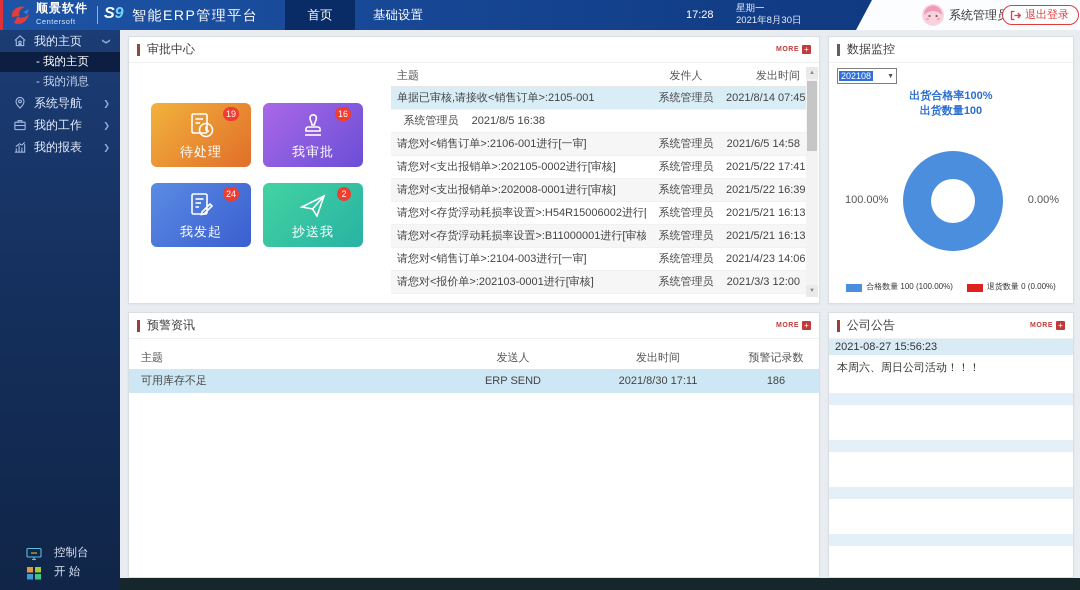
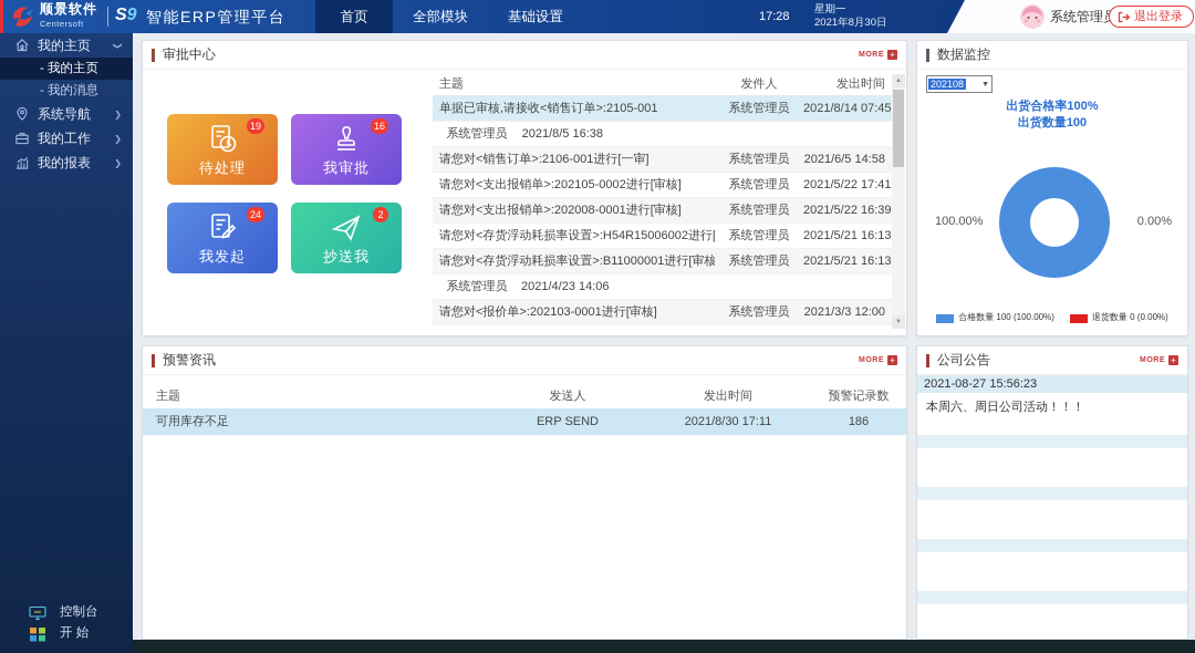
  顺景软件
  Centersoft
  S9
  智能ERP管理平台
  首页
+ 全部模块
  基础设置
  17:28
  星期一
  2021年8月30日
  系统管理
  退出登录
  我的主页
  - 我的主页
  - 我的消息
  系统导航
  ❯
  我的工作
  ❯
  我的报表
  ❯
  控制台
  开 始
  审批中心
  +
  19
  待处理
  16
  我审批
  24
  我发起
  2
  抄送我
  主题
  发件人
  发出时间
  单据已审核,请接收<销售订单>:2105-001
  系统管理员
  2021/8/14 07:45
  系统管理员
  2021/8/5 16:38
  请您对<销售订单>:2106-001进行[一审]
  系统管理员
  2021/6/5 14:58
  请您对<支出报销单>:202105-0002进行[审核]
  系统管理员
  2021/5/22 17:41
  请您对<支出报销单>:202008-0001进行[审核]
  系统管理员
  2021/5/22 16:39
  请您对<存货浮动耗损率设置>:H54R15006002进行[
  系统管理员
  2021/5/21 16:13
  请您对<存货浮动耗损率设置>:B11000001进行[审核
  系统管理员
  2021/5/21 16:13
- 请您对<销售订单>:2104-003进行[一审]
  系统管理员
  2021/4/23 14:06
  请您对<报价单>:202103-0001进行[审核]
  系统管理员
  2021/3/3 12:00
  数据监控
  202108
  出货合格率100%
  出货数量100
  100.00%
  0.00%
  合格数量 100 (100.00%)
  退货数量 0 (0.00%)
  预警资讯
  +
  主题
  发送人
  发出时间
  预警记录数
  可用库存不足
  ERP SEND
  2021/8/30 17:11
  186
  公司公告
  +
  2021-08-27 15:56:23
  本周六、周日公司活动！！！
